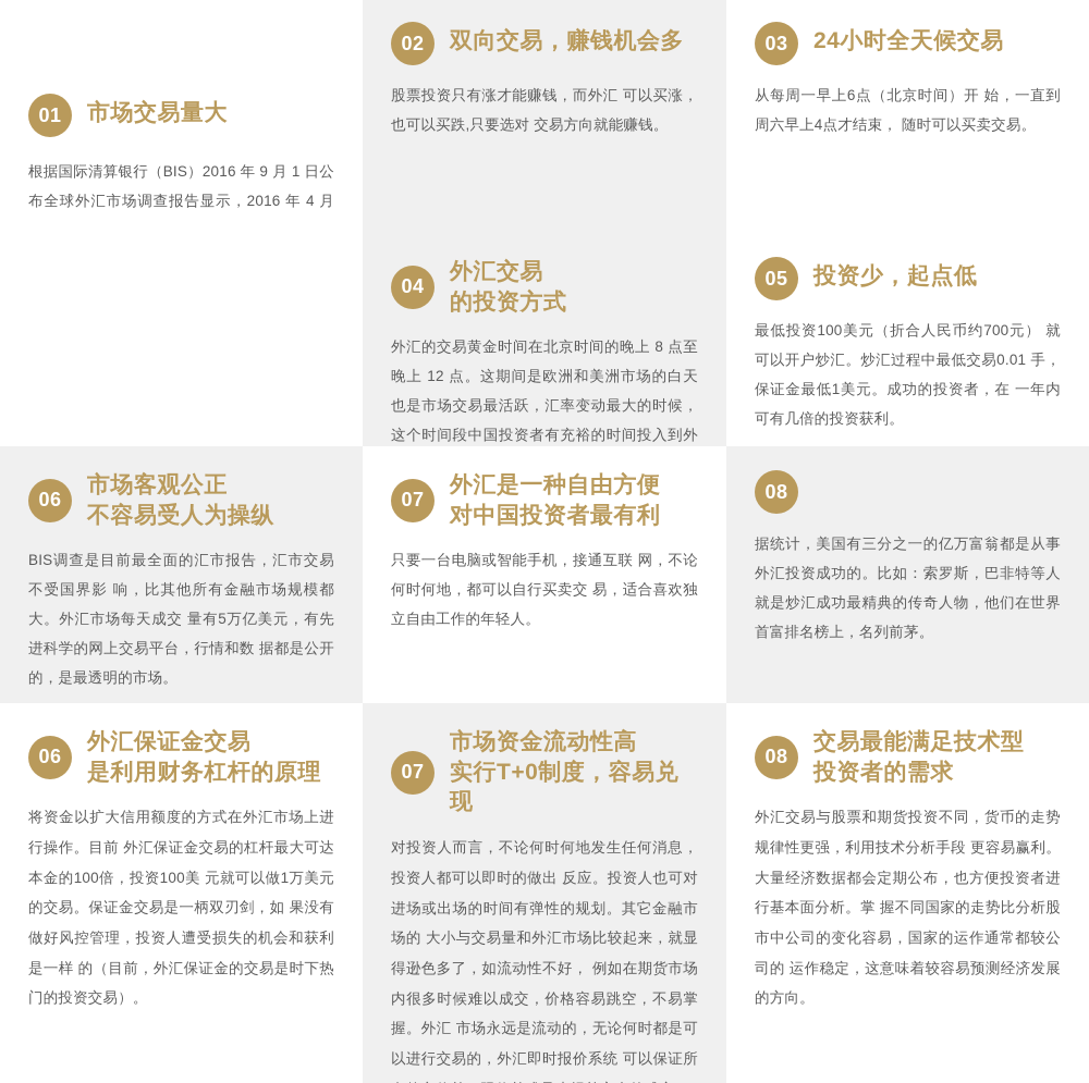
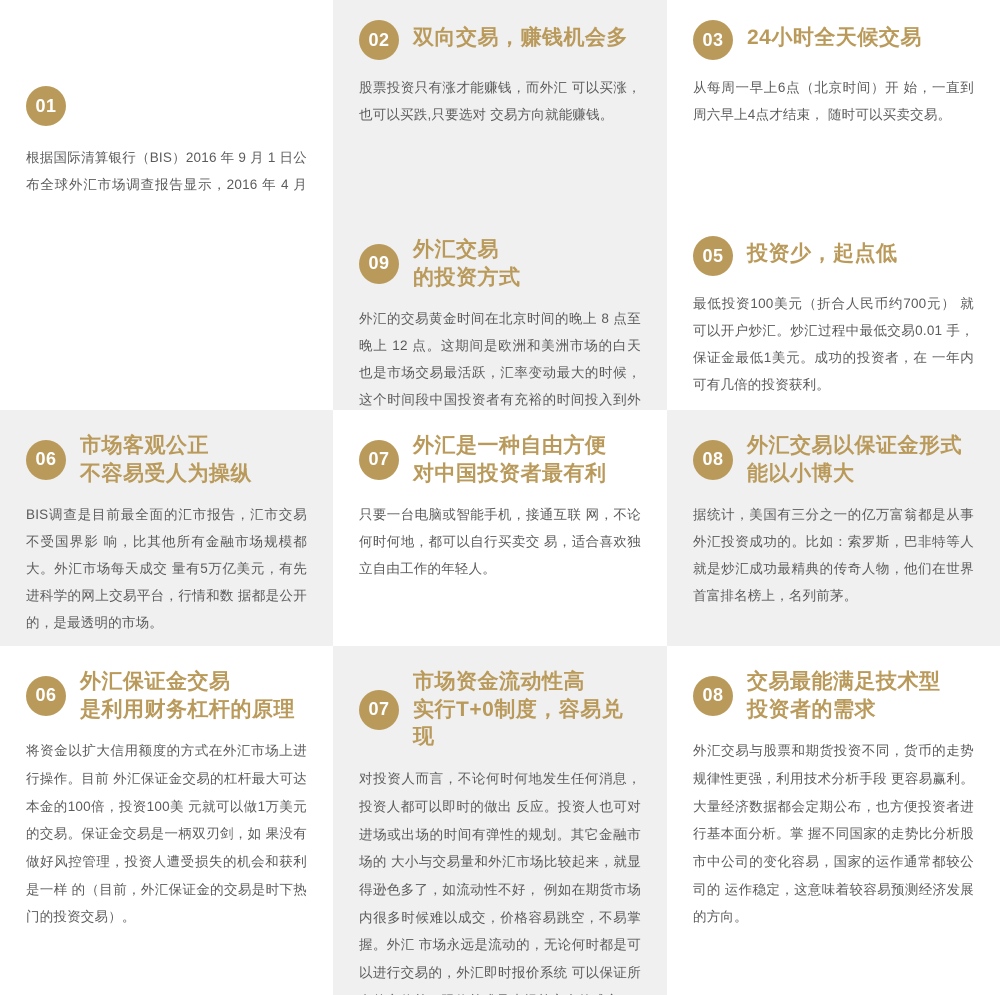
  01
- 市场交易量大
  02
  双向交易，赚钱机会多
  股票投资只有涨才能赚钱，而外汇 可以买涨，也可以买跌,只要选对 交易方向就能赚钱。
  03
  24小时全天候交易
  从每周一早上6点（北京时间）开 始，一直到周六早上4点才结束， 随时可以买卖交易。
- 04
+ 09
  外汇交易
  的投资方式
  外汇的交易黄金时间在北京时间的晚上 8 点至晚上 12 点。这期间是欧洲和美洲市场的白天也是市场交易最活跃，汇率变动最大的时候，这个时间段中国投资者有充裕的时间投入到外
  05
  投资少，起点低
  最低投资100美元（折合人民币约700元） 就可以开户炒汇。炒汇过程中最低交易0.01 手，保证金最低1美元。成功的投资者，在 一年内可有几倍的投资获利。
  06
  市场客观公正
  不容易受人为操纵
  BIS调查是目前最全面的汇市报告，汇市交易不受国界影 响，比其他所有金融市场规模都大。外汇市场每天成交 量有5万亿美元，有先进科学的网上交易平台，行情和数 据都是公开的，是最透明的市场。
  07
  外汇是一种自由方便
  对中国投资者最有利
  只要一台电脑或智能手机，接通互联 网，不论何时何地，都可以自行买卖交 易，适合喜欢独立自由工作的年轻人。
  08
+ 外汇交易以保证金形式
+ 能以小博大
  据统计，美国有三分之一的亿万富翁都是从事外汇投资成功的。比如：索罗斯，巴非特等人就是炒汇成功最精典的传奇人物，他们在世界首富排名榜上，名列前茅。
  06
  外汇保证金交易
  是利用财务杠杆的原理
  将资金以扩大信用额度的方式在外汇市场上进行操作。目前 外汇保证金交易的杠杆最大可达本金的100倍，投资100美 元就可以做1万美元的交易。保证金交易是一柄双刃剑，如 果没有做好风控管理，投资人遭受损失的机会和获利是一样 的（目前，外汇保证金的交易是时下热门的投资交易）。
  07
  市场资金流动性高
  实行T+0制度，容易兑现
  对投资人而言，不论何时何地发生任何消息，投资人都可以即时的做出 反应。投资人也可对进场或出场的时间有弹性的规划。其它金融市场的 大小与交易量和外汇市场比较起来，就显得逊色多了，如流动性不好， 例如在期货市场内很多时候难以成交，价格容易跳空，不易掌握。外汇 市场永远是流动的，无论何时都是可以进行交易的，外汇即时报价系统 可以保证所
  08
  交易最能满足技术型
  投资者的需求
  外汇交易与股票和期货投资不同，货币的走势规律性更强，利用技术分析手段 更容易赢利。大量经济数据都会定期公布，也方便投资者进行基本面分析。掌 握不同国家的走势比分析股市中公司的变化容易，国家的运作通常都较公司的 运作稳定，这意味着较容易预测经济发展的方向。
